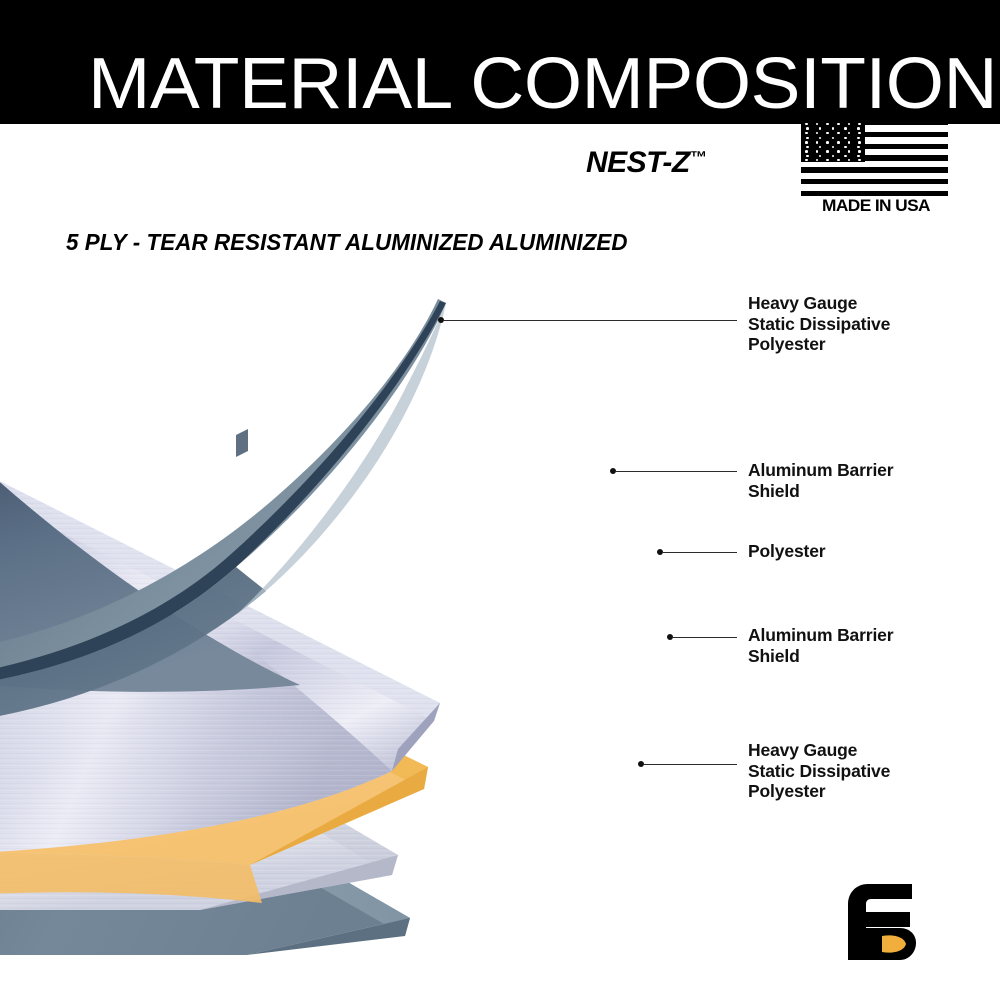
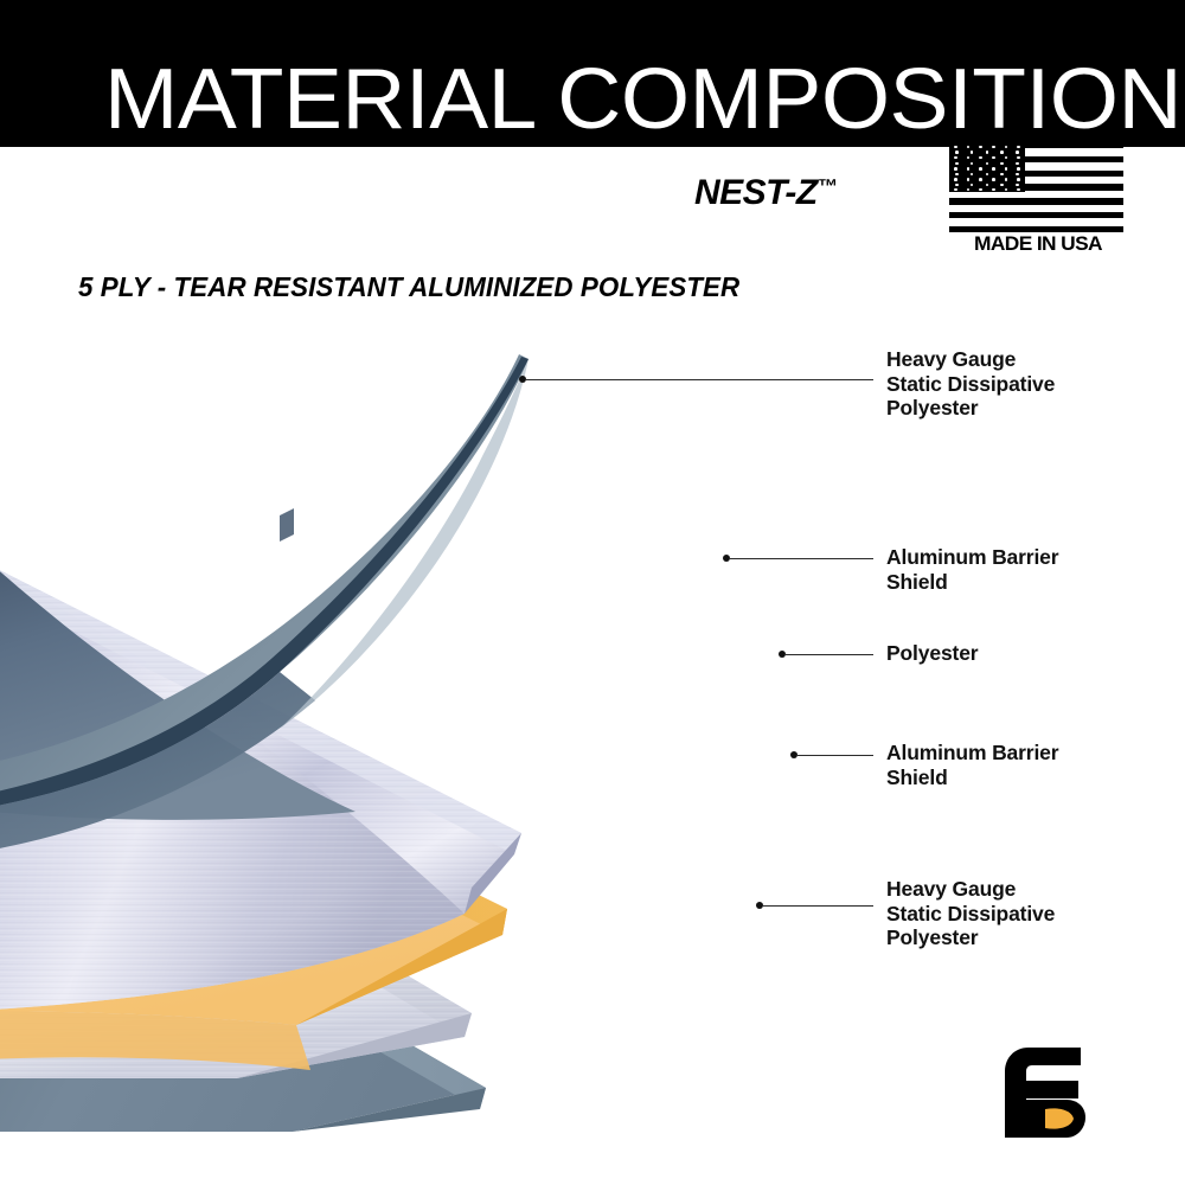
  MATERIAL COMPOSITION
  NEST-Z™
  MADE IN USA
- 5 PLY - TEAR RESISTANT ALUMINIZED ALUMINIZED
+ 5 PLY - TEAR RESISTANT ALUMINIZED POLYESTER
  Heavy Gauge
  Static Dissipative
  Polyester
  Aluminum Barrier
  Shield
  Polyester
  Aluminum Barrier
  Shield
  Heavy Gauge
  Static Dissipative
  Polyester
